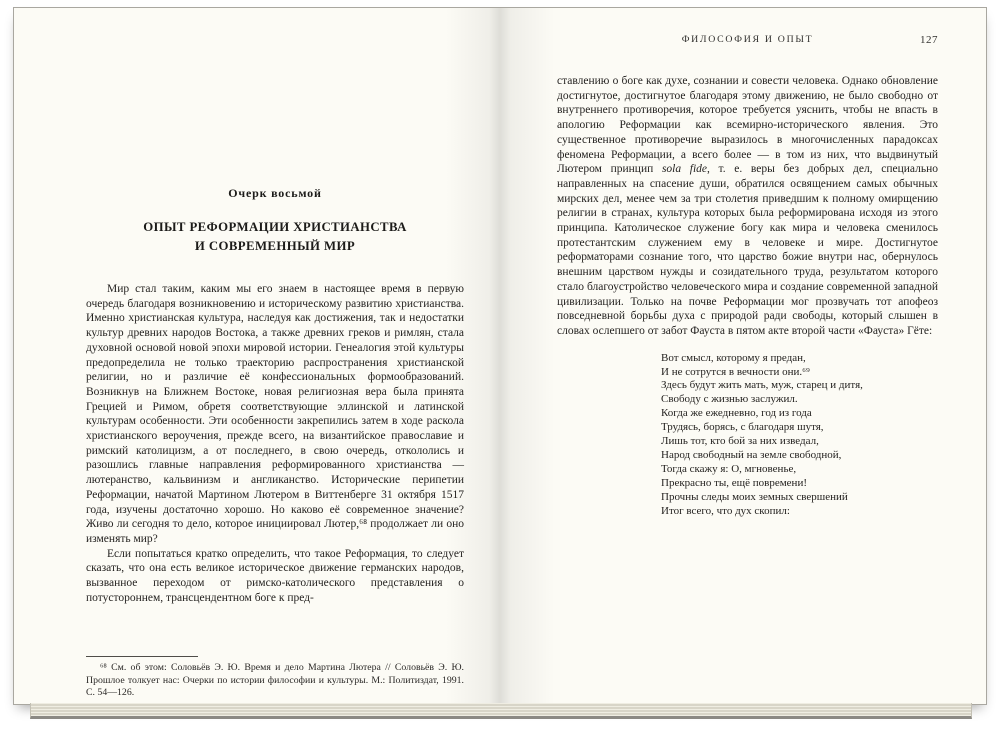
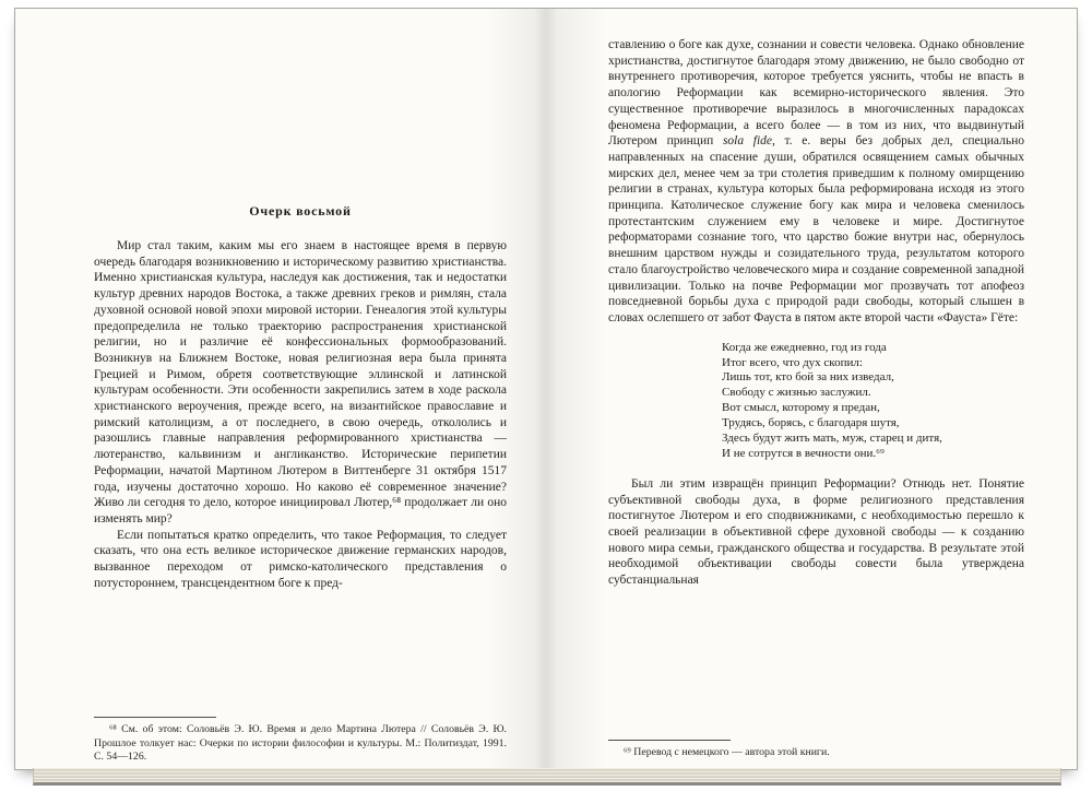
  Очерк восьмой
- ОПЫТ РЕФОРМАЦИИ ХРИСТИАНСТВА
- И СОВРЕМЕННЫЙ МИР
  Мир стал таким, каким мы его знаем в настоящее время в пер очередь благодаря возникновению и историческому развитию христианс Именно христианская культура, наследуя как достижения, так и недост культур древних народов Востока, а также древних греков и римлян, с духовной основой новой эпохи мировой истории. Генеалогия этой культ предопределила не только траекторию распространения христиан религии, но и различие её конфессиональных формообразова Возникнув на Ближнем Востоке, новая религиозная вера была при Грецией и Римом, обретя соответствующие эллинской и латин культурам особенности. Эти особенности закрепились затем в ходе рас христианского вероучения, прежде всего, на византийское православ римский католицизм, а от последнего, в свою очередь, откололис разошлись главные направления реформированного христианства лютеранство, кальвинизм и англиканство. Исторические перип Реформации, начатой Мартином Лютером в Виттенберге 31 октября 1 года, изучены достаточно хорошо. Но каково её современное значе Живо ли сегодня то дело, которое инициировал Лютер,⁶⁸ продолжает ли изменять мир?
  Если попытаться кратко определить, что такое Реформация, то сле сказать, что она есть великое историческое движение германских наро вызванное переходом от римско-католического представления потустороннем, трансцендентном боге к пред-
  ⁶⁸ См. об этом: Соловьёв Э. Ю. Время и дело Мартина Лютера // Соловьёв Э Прошлое толкует нас: Очерки по истории философии и культуры. М.: Политиздат, С. 54—126.
- ФИЛОСОФИЯ И ОПЫТ
- 127
- ставлению о боге как духе, сознании и совести человека. Однако обновление достигнутое, достигнутое благодаря этому движению, не было свободно от внутреннего противоречия, которое требуется уяснить, чтобы не впасть в апологию Реформации как всемирно-исторического явления. Это существенное противоречие выразилось в многочисленных парадоксах феномена Реформации, а всего более — в том из них, что выдвинутый Лютером принцип sola fide, т. е. веры без добрых дел, специально направленных на спасение души, обратился освящением самых обычных мирских дел, менее чем за три столетия приведшим к полному омирщению религии в странах, культура которых была реформирована исходя из этого принципа. Католическое служение богу как мира и человека сменилось протестантским служением ему в человеке и мире. Достигнутое реформаторами сознание того, что царство божие внутри нас, обернулось внешним царством нужды и созидательного труда, результатом которого стало благоустройство человеческого мира и создание современной западной цивилизации. Только на почве Реформации мог прозвучать тот апофеоз повседневной борьбы духа с природой ради свободы, который слышен в словах ослепшего от забот Фауста в пятом акте второй части «Фауста» Гёте:
+ ставлению о боге как духе, сознании и совести человека. Однако обновление христианства, достигнутое благодаря этому движению, не было свободно от внутреннего противоречия, которое требуется уяснить, чтобы не впасть в апологию Реформации как всемирно-исторического явления. Это существенное противоречие выразилось в многочисленных парадоксах феномена Реформации, а всего более — в том из них, что выдвинутый Лютером принцип sola fide, т. е. веры без добрых дел, специально направленных на спасение души, обратился освящением самых обычных мирских дел, менее чем за три столетия приведшим к полному омирщению религии в странах, культура которых была реформирована исходя из этого принципа. Католическое служение богу как мира и человека сменилось протестантским служением ему в человеке и мире. Достигнутое реформаторами сознание того, что царство божие внутри нас, обернулось внешним царством нужды и созидательного труда, результатом которого стало благоустройство человеческого мира и создание современной западной цивилизации. Только на почве Реформации мог прозвучать тот апофеоз повседневной борьбы духа с природой ради свободы, который слышен в словах ослепшего от забот Фауста в пятом акте второй части «Фауста» Гёте:
- Вот смысл, которому я предан,
+ Когда же ежедневно, год из года
- И не сотрутся в вечности они.⁶⁹
+ Итог всего, что дух скопил:
- Здесь будут жить мать, муж, старец и дитя,
+ Лишь тот, кто бой за них изведал,
  Свободу с жизнью заслужил.
- Когда же ежедневно, год из года
+ Вот смысл, которому я предан,
  Трудясь, борясь, с благодаря шутя,
- Лишь тот, кто бой за них изведал,
+ Здесь будут жить мать, муж, старец и дитя,
- Народ свободный на земле свободной,
- Тогда скажу я: О, мгновенье,
- Прекрасно ты, ещё повремени!
- Прочны следы моих земных свершений
- Итог всего, что дух скопил:
+ И не сотрутся в вечности они.⁶⁹
+ Был ли этим извращён принцип Реформации? Отнюдь нет. Понятие субъективной свободы духа, в форме религиозного представления постигнутое Лютером и его сподвижниками, с необходимостью перешло к своей реализации в объективной сфере духовной свободы — к созданию нового мира семьи, гражданского общества и государства. В результате этой необходимой объективации свободы совести была утверждена субстанциальная
+ ⁶⁹ Перевод с немецкого — автора этой книги.
